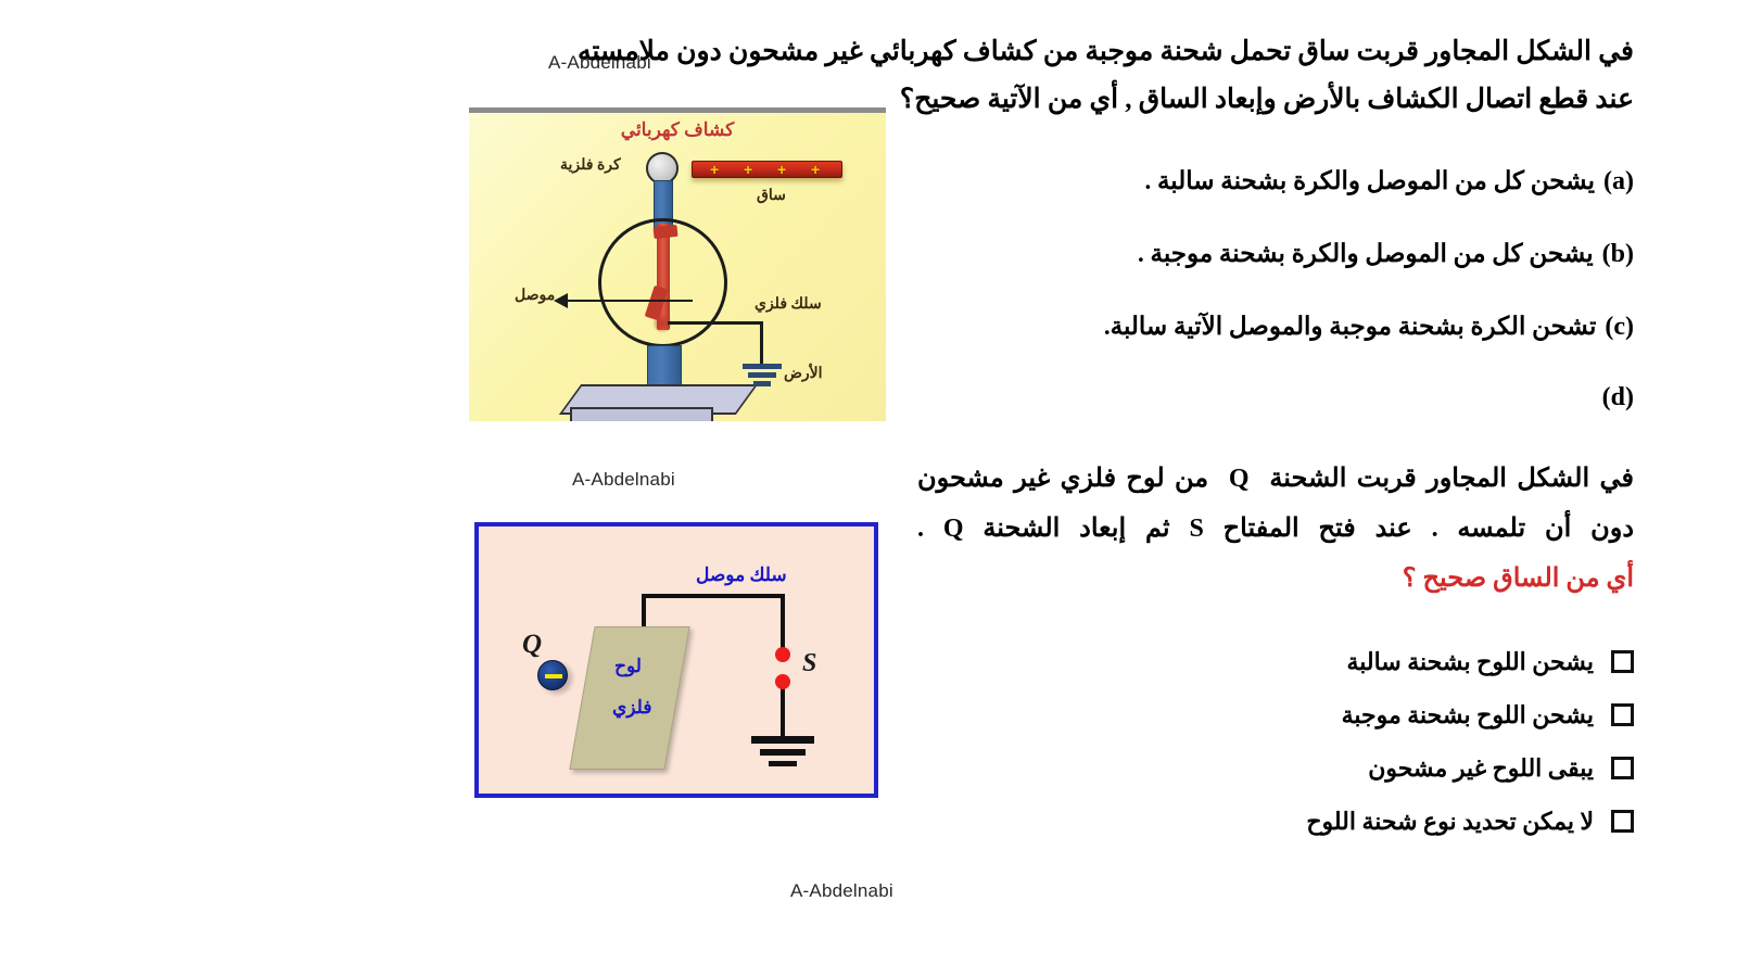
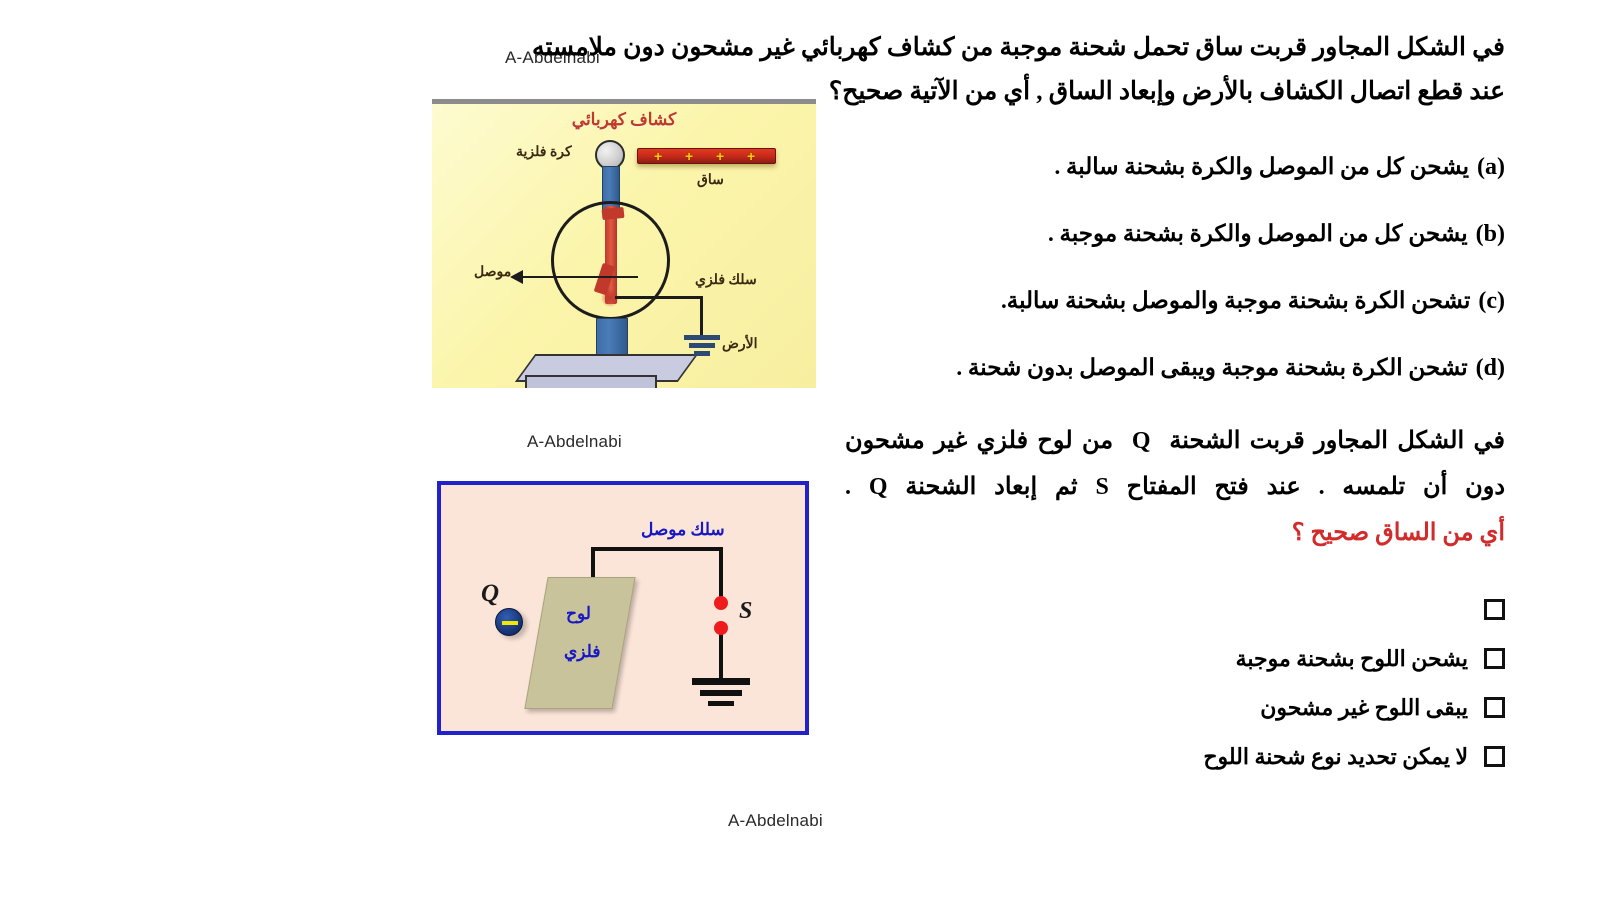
  A-Abdelnabi
  A-Abdelnabi
  A-Abdelnabi
  في الشكل المجاور قربت ساق تحمل شحنة موجبة من كشاف كهربائي غير مشحون دون ملامسته
  عند قطع اتصال الكشاف بالأرض وإبعاد الساق , أي من الآتية صحيح؟
  (a)
  يشحن كل من الموصل والكرة بشحنة سالبة .
  (b)
  يشحن كل من الموصل والكرة بشحنة موجبة .
  (c)
- تشحن الكرة بشحنة موجبة والموصل الآتية سالبة.
+ تشحن الكرة بشحنة موجبة والموصل بشحنة سالبة.
  (d)
+ تشحن الكرة بشحنة موجبة ويبقى الموصل بدون شحنة .
  في الشكل المجاور قربت الشحنة Q من لوح فلزي غير مشحون
  دون أن تلمسه . عند فتح المفتاح S ثم إبعاد الشحنة Q .
  أي من الساق صحيح ؟
- يشحن اللوح بشحنة سالبة
  يشحن اللوح بشحنة موجبة
  يبقى اللوح غير مشحون
  لا يمكن تحديد نوع شحنة اللوح
  كشاف كهربائي
  +
  +
  +
  +
  كرة فلزية
  ساق
  موصل
  سلك فلزي
  الأرض
  سلك موصل
  لوح
  فلزي
  Q
  S
